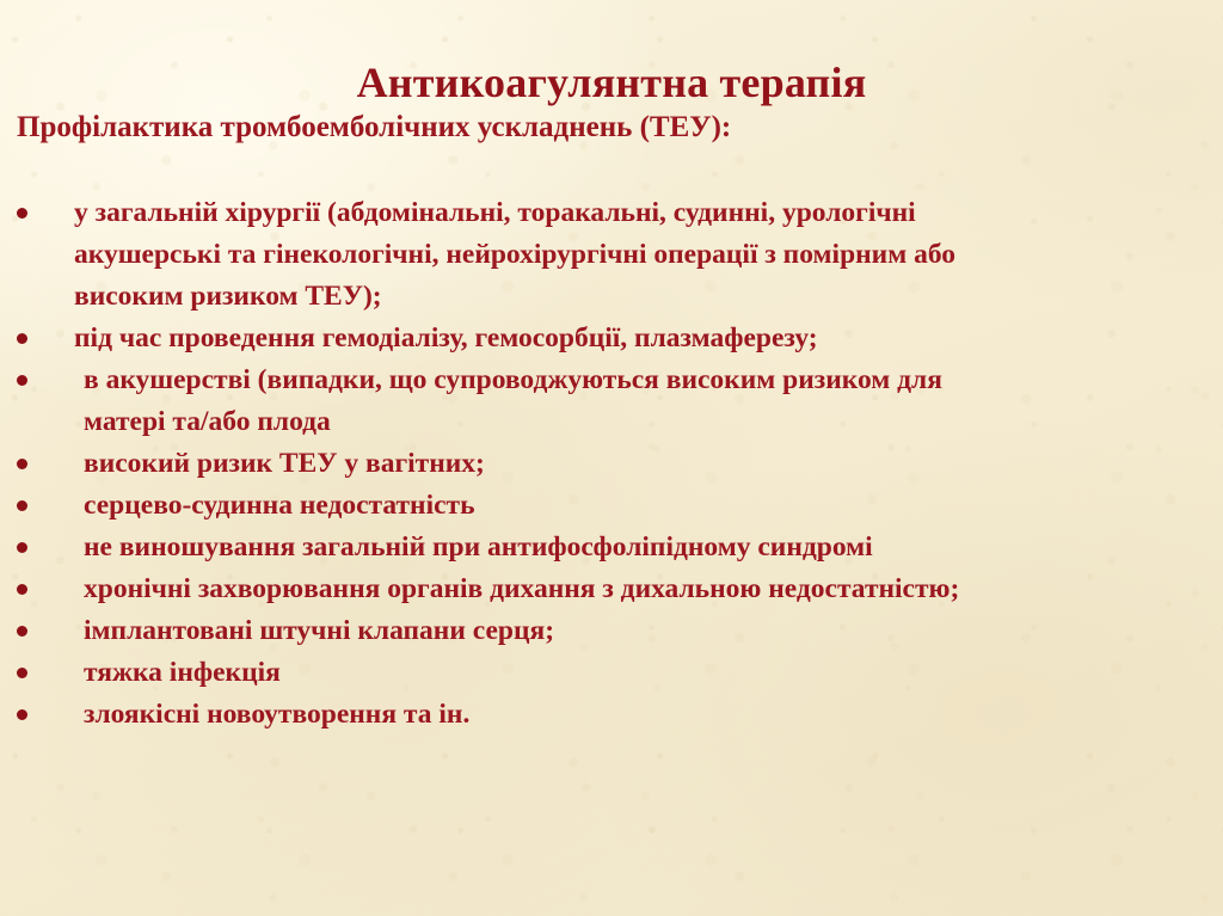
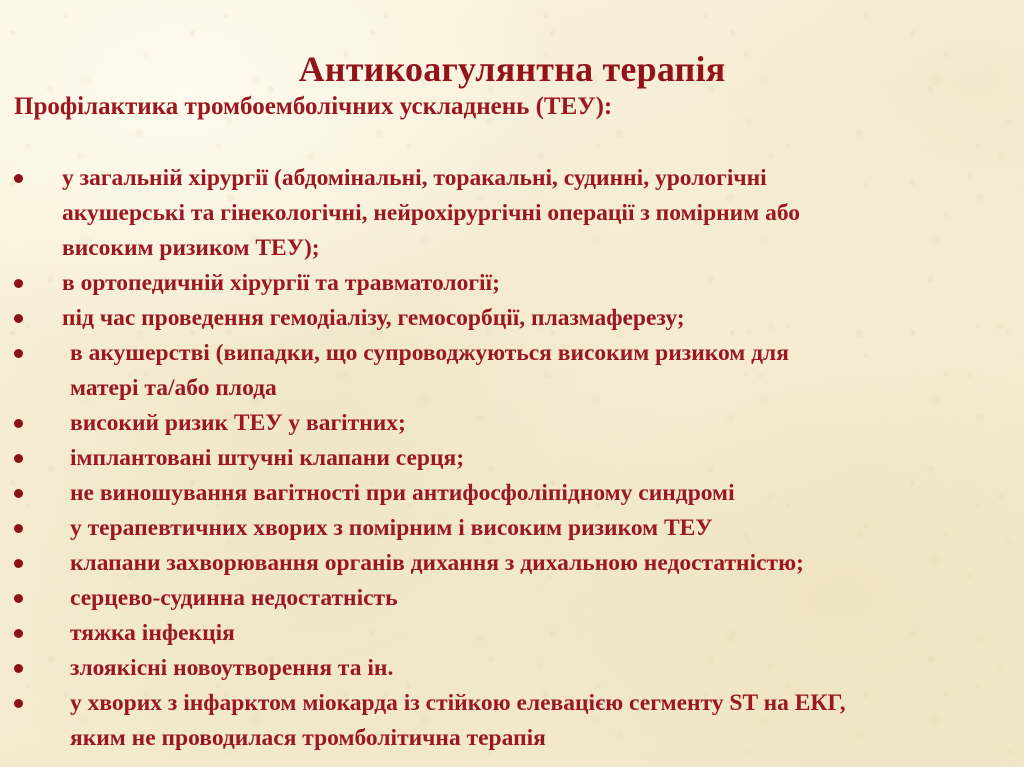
  Антикоагулянтна терапія
  Профілактика тромбоемболічних ускладнень (ТЕУ):
  у загальній хірургії (абдомінальні, торакальні, судинні, урологічні
  акушерські та гінекологічні, нейрохірургічні операції з помірним або
  високим ризиком ТЕУ);
+ в ортопедичній хірургії та травматології;
  під час проведення гемодіалізу, гемосорбції, плазмаферезу;
  в акушерстві (випадки, що супроводжуються високим ризиком для
  матері та/або плода
  високий ризик ТЕУ у вагітних;
- серцево-судинна недостатність
+ імплантовані штучні клапани серця;
- не виношування загальній при антифосфоліпідному синдромі
+ не виношування вагітності при антифосфоліпідному синдромі
+ у терапевтичних хворих з помірним і високим ризиком ТЕУ
- хронічні захворювання органів дихання з дихальною недостатністю;
+ клапани захворювання органів дихання з дихальною недостатністю;
- імплантовані штучні клапани серця;
+ серцево-судинна недостатність
  тяжка інфекція
  злоякісні новоутворення та ін.
+ у хворих з інфарктом міокарда із стійкою елевацією сегменту ST на ЕКГ,
+ яким не проводилася тромболітична терапія
